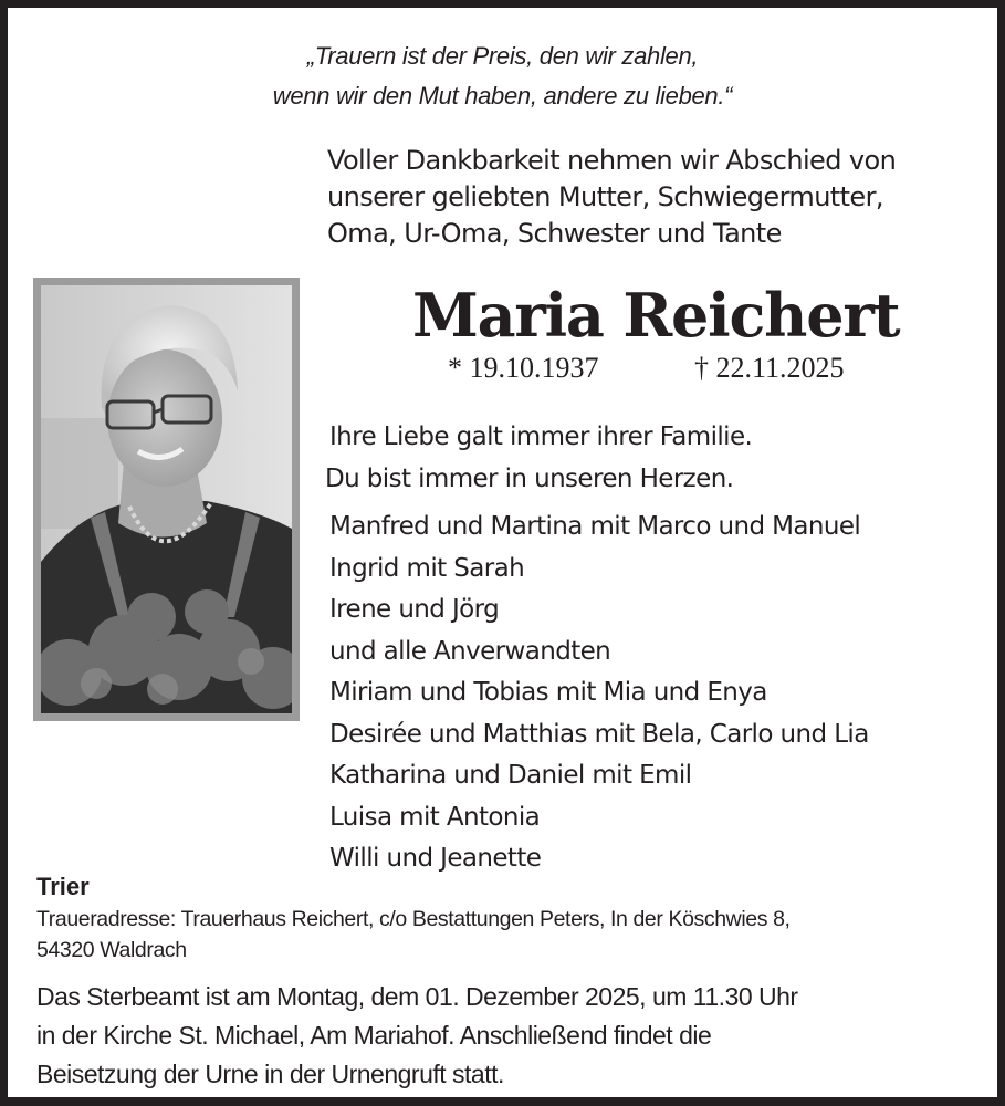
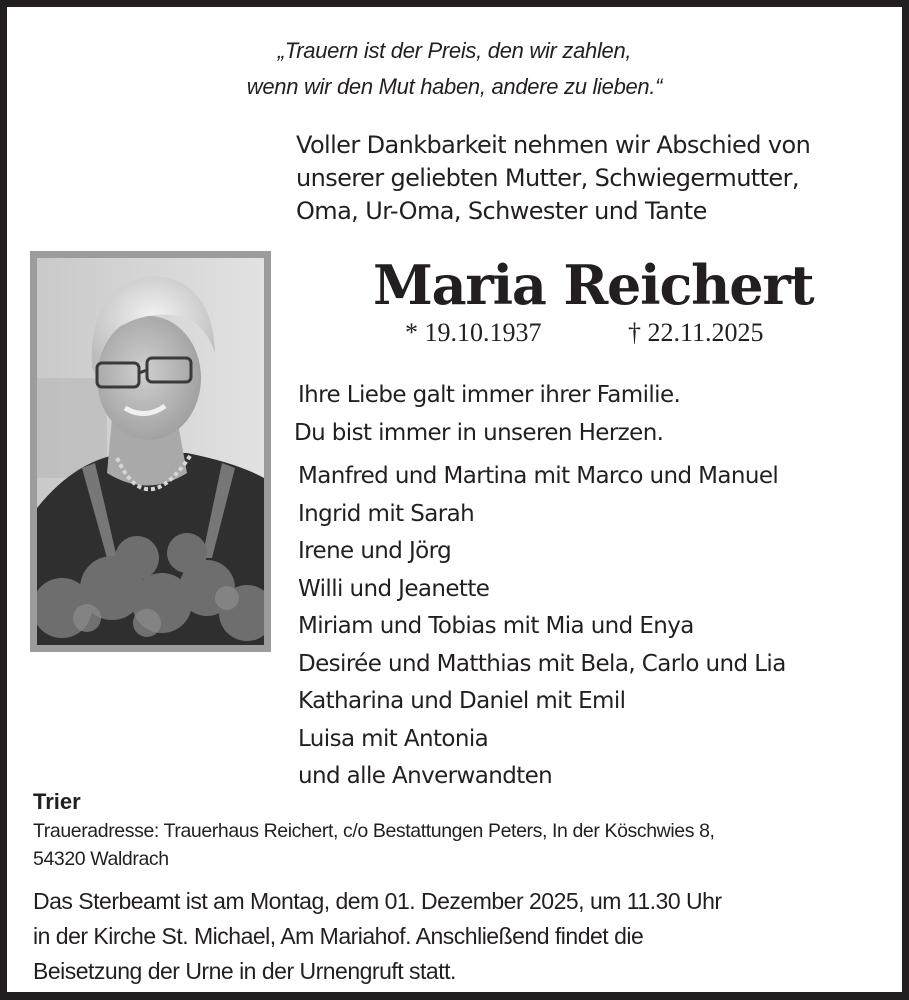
  „Trauern ist der Preis, den wir zahlen,
  wenn wir den Mut haben, andere zu lieben.“
  Voller Dankbarkeit nehmen wir Abschied von
  unserer geliebten Mutter, Schwiegermutter,
  Oma, Ur-Oma, Schwester und Tante
  Maria Reichert
  * 19.10.1937
  † 22.11.2025
  Ihre Liebe galt immer ihrer Familie.
  Du bist immer in unseren Herzen.
  Manfred und Martina mit Marco und Manuel
  Ingrid mit Sarah
  Irene und Jörg
- und alle Anverwandten
+ Willi und Jeanette
  Miriam und Tobias mit Mia und Enya
  Desirée und Matthias mit Bela, Carlo und Lia
  Katharina und Daniel mit Emil
  Luisa mit Antonia
- Willi und Jeanette
+ und alle Anverwandten
  Trier
  Traueradresse: Trauerhaus Reichert, c/o Bestattungen Peters, In der Köschwies 8,
  54320 Waldrach
  Das Sterbeamt ist am Montag, dem 01. Dezember 2025, um 11.30 Uhr
  in der Kirche St. Michael, Am Mariahof. Anschließend findet die
  Beisetzung der Urne in der Urnengruft statt.
